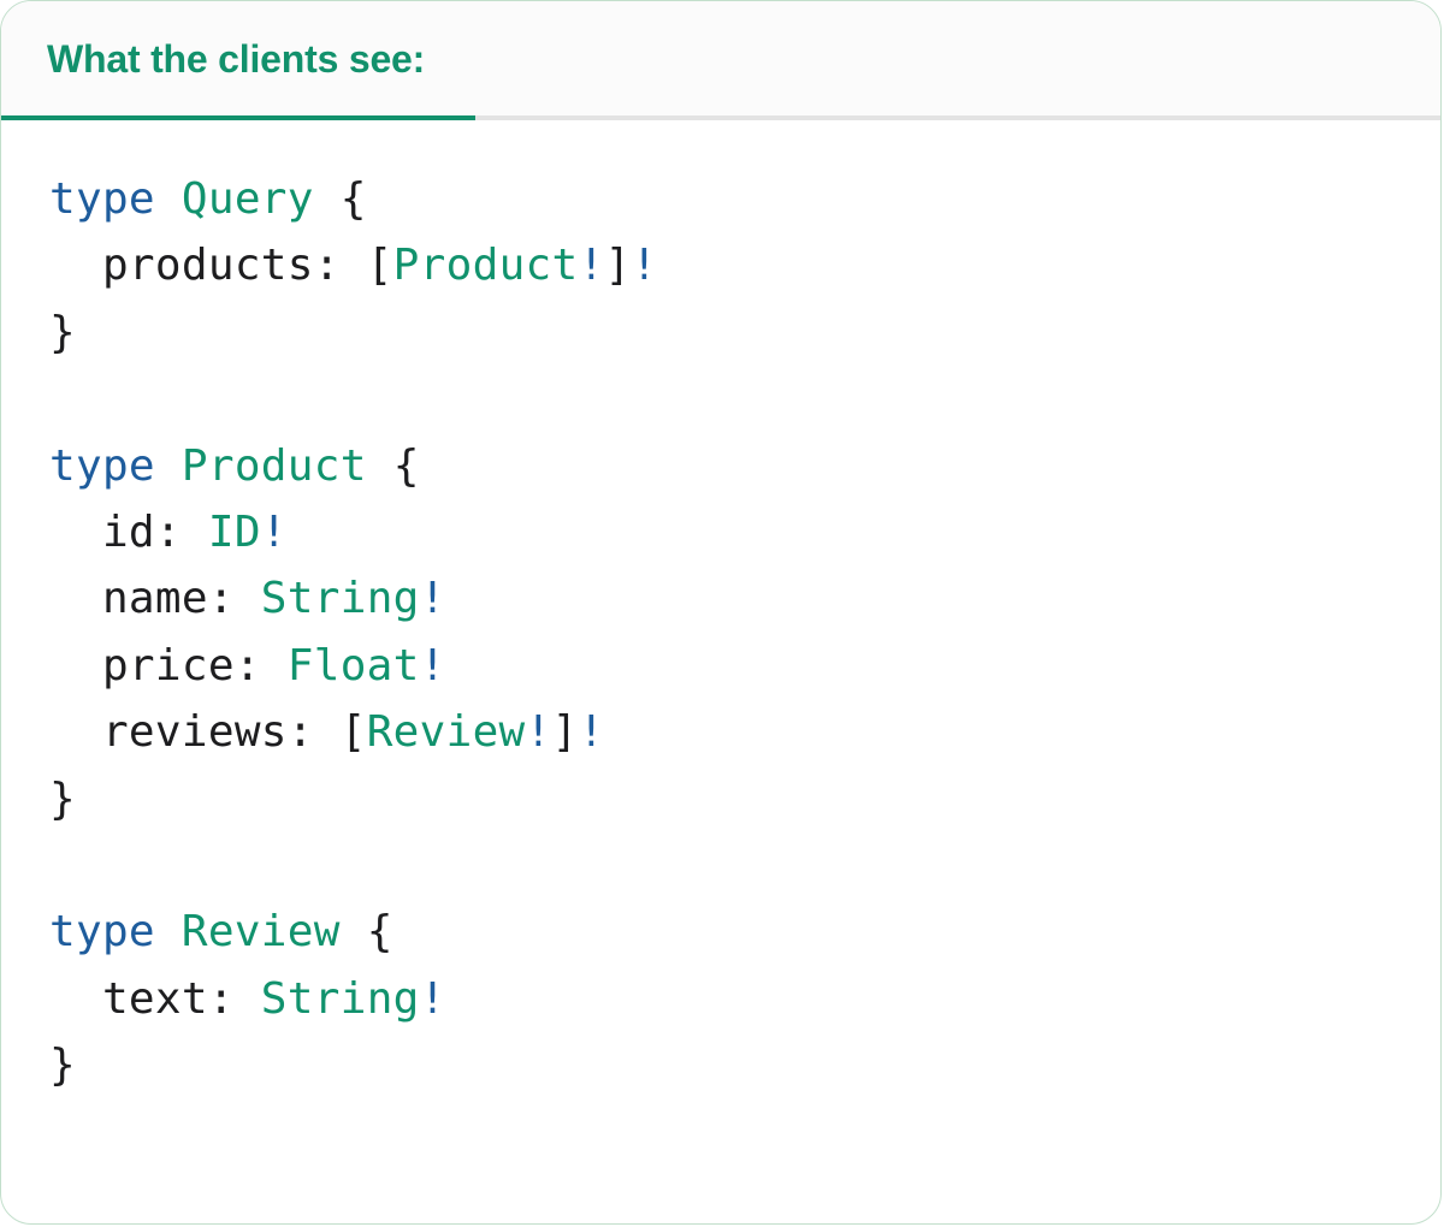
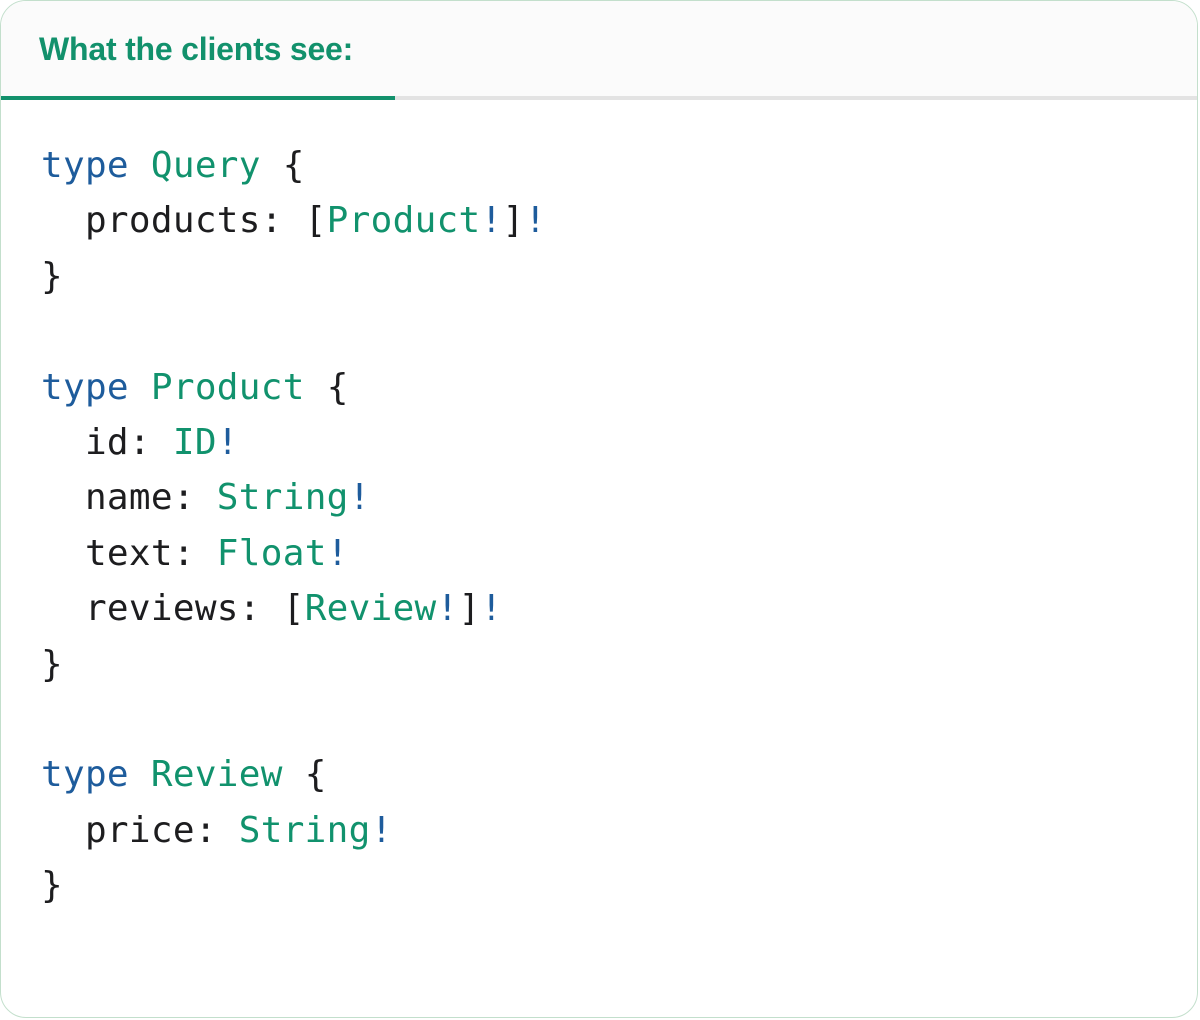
  What the clients see:
  type Query {
  products: [Product!]!
  }
  type Product {
  id: ID!
  name: String!
- price: Float!
+ text: Float!
  reviews: [Review!]!
  }
  type Review {
- text: String!
+ price: String!
  }
